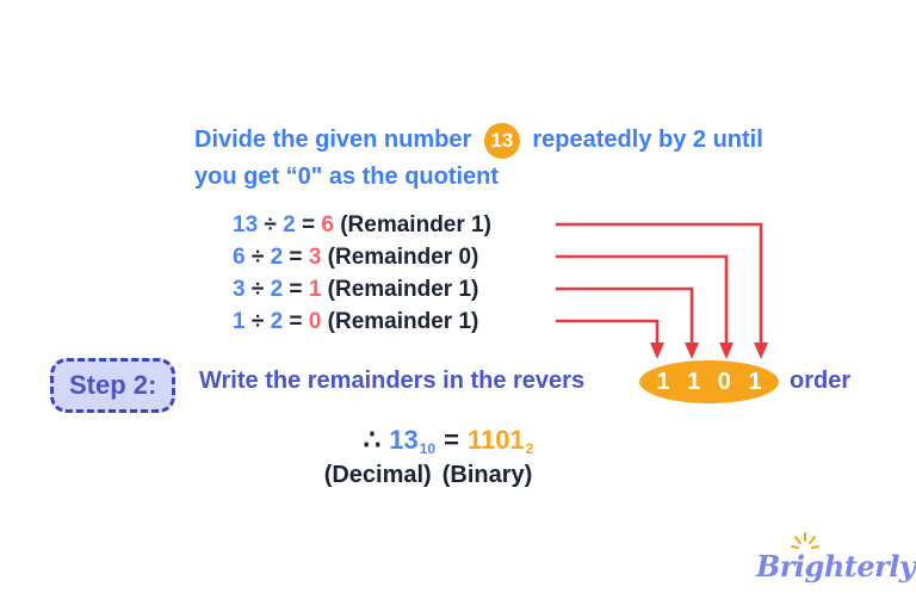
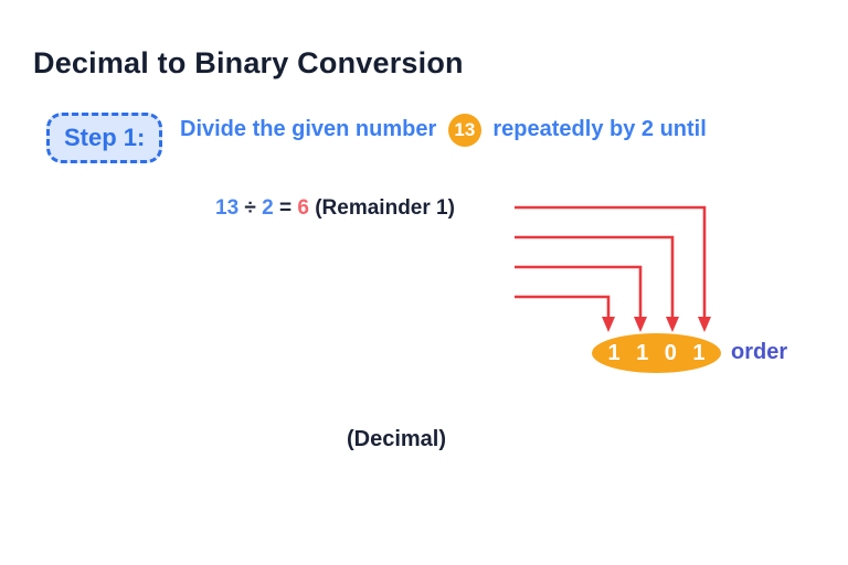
+ Decimal to Binary Conversion
+ Step 1:
  Divide the given number 13 repeatedly by 2 until
- you get “0" as the quotient
  13 ÷ 2 = 6 (Remainder 1)
- 6 ÷ 2 = 3 (Remainder 0)
- 3 ÷ 2 = 1 (Remainder 1)
- 1 ÷ 2 = 0 (Remainder 1)
- Step 2:
- Write the remainders in the revers
  1
  1
  0
  1
  order
- ∴
- 1310
- =
- 11012
  (Decimal)
- (Binary)
- Brighterly
